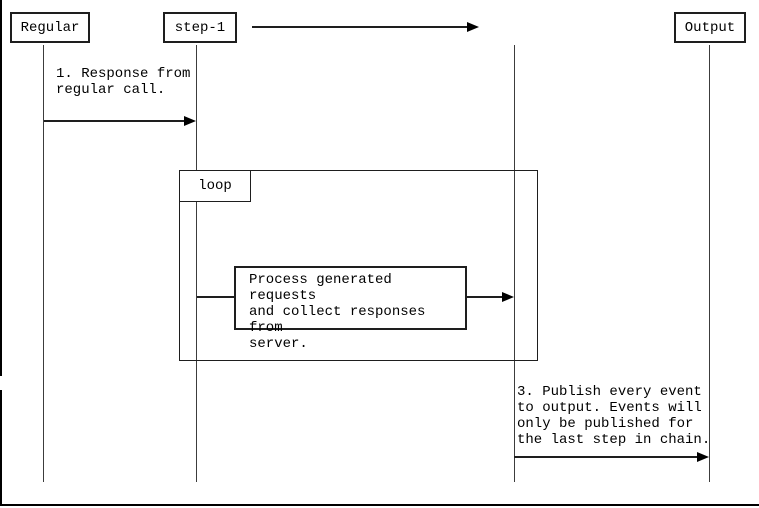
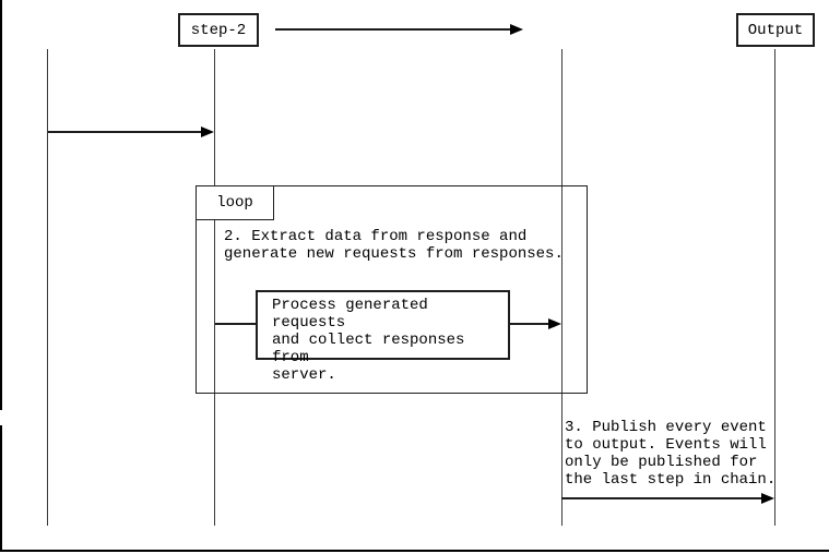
- Regular
- step-1
+ step-2
  Output
- 1. Response from
- regular call.
  loop
+ 2. Extract data from response and
+ generate new requests from responses.
  Process generated requests
  and collect responses from
  server.
  3. Publish every event
  to output. Events will
  only be published for
  the last step in chain.
